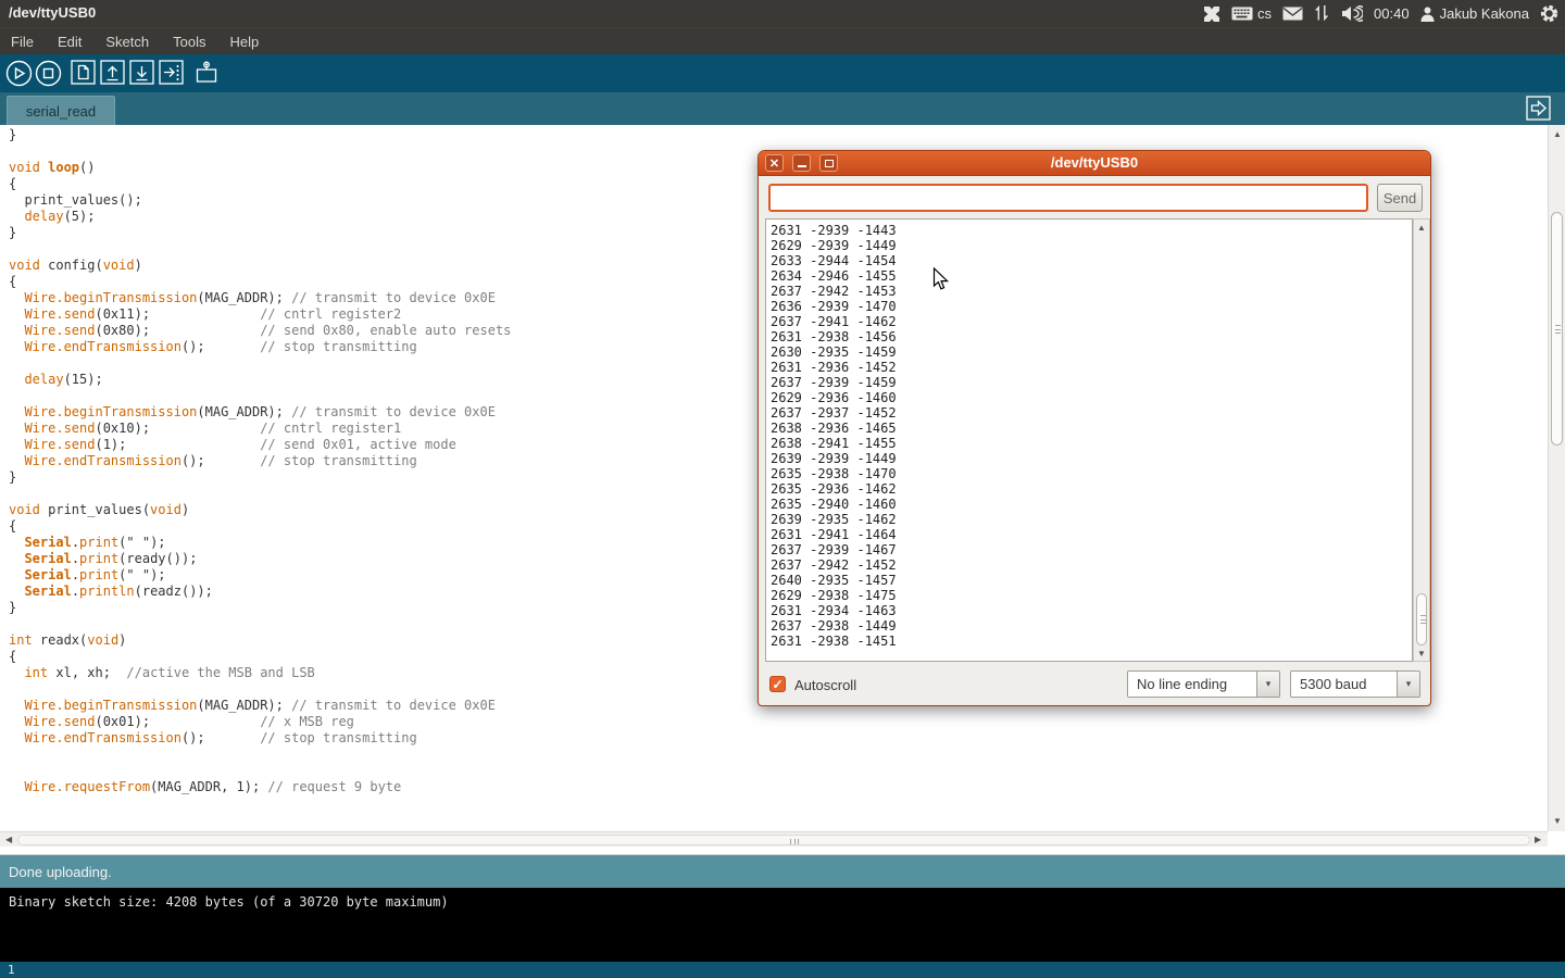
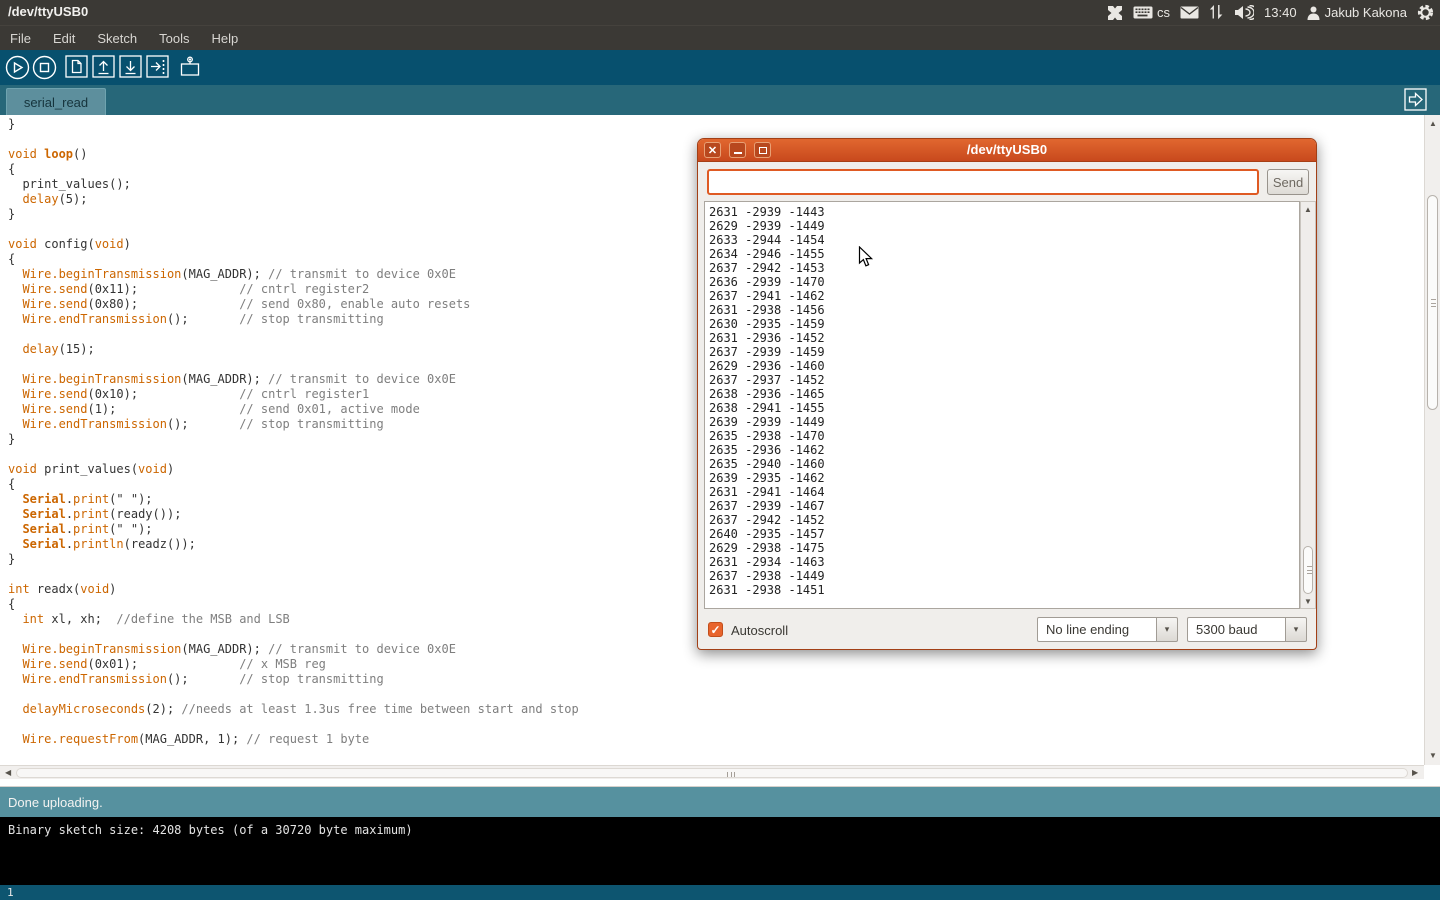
  /dev/ttyUSB0
  cs
- 00:40
+ 13:40
  Jakub Kakona
  File
  Edit
  Sketch
  Tools
  Help
  serial_read
  }
  void loop()
  {
  print_values();
  delay(5);
  }
  void config(void)
  {
  Wire.beginTransmission(MAG_ADDR); // transmit to device 0x0E
  Wire.send(0x11); // cntrl register2
  Wire.send(0x80); // send 0x80, enable auto resets
  Wire.endTransmission(); // stop transmitting
  delay(15);
  Wire.beginTransmission(MAG_ADDR); // transmit to device 0x0E
  Wire.send(0x10); // cntrl register1
  Wire.send(1); // send 0x01, active mode
  Wire.endTransmission(); // stop transmitting
  }
  void print_values(void)
  {
  Serial.print(" ");
  Serial.print(ready());
  Serial.print(" ");
  Serial.println(readz());
  }
  int readx(void)
  {
- int xl, xh; //active the MSB and LSB
+ int xl, xh; //define the MSB and LSB
  Wire.beginTransmission(MAG_ADDR); // transmit to device 0x0E
  Wire.send(0x01); // x MSB reg
  Wire.endTransmission(); // stop transmitting
+ delayMicroseconds(2); //needs at least 1.3us free time between start and stop
- Wire.requestFrom(MAG_ADDR, 1); // request 9 byte
+ Wire.requestFrom(MAG_ADDR, 1); // request 1 byte
  ▲
  ▼
  ◀
  ▶
  Done uploading.
  Binary sketch size: 4208 bytes (of a 30720 byte maximum)
  1
  ✕
  /dev/ttyUSB0
  Send
  2631 -2939 -1443
  2629 -2939 -1449
  2633 -2944 -1454
  2634 -2946 -1455
  2637 -2942 -1453
  2636 -2939 -1470
  2637 -2941 -1462
  2631 -2938 -1456
  2630 -2935 -1459
  2631 -2936 -1452
  2637 -2939 -1459
  2629 -2936 -1460
  2637 -2937 -1452
  2638 -2936 -1465
  2638 -2941 -1455
  2639 -2939 -1449
  2635 -2938 -1470
  2635 -2936 -1462
  2635 -2940 -1460
  2639 -2935 -1462
  2631 -2941 -1464
  2637 -2939 -1467
  2637 -2942 -1452
  2640 -2935 -1457
  2629 -2938 -1475
  2631 -2934 -1463
  2637 -2938 -1449
  2631 -2938 -1451
  ▲
  ▼
  ✓
  Autoscroll
  No line ending
  ▾
  5300 baud
  ▾
